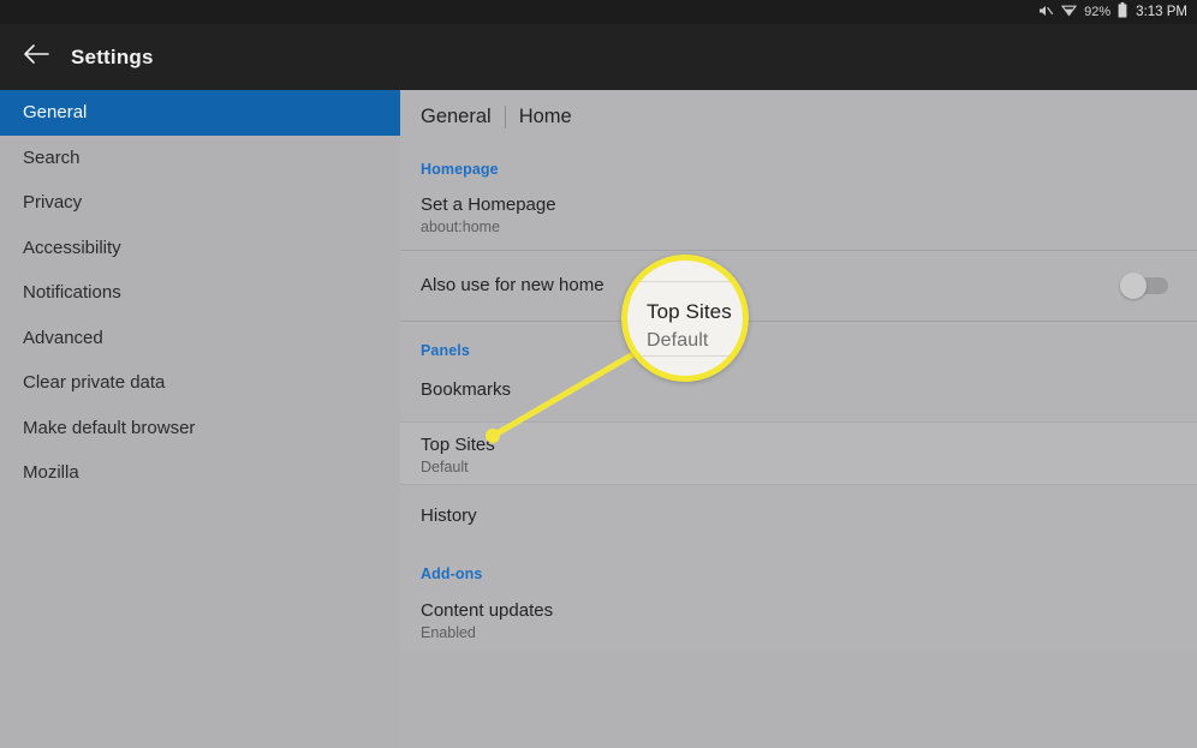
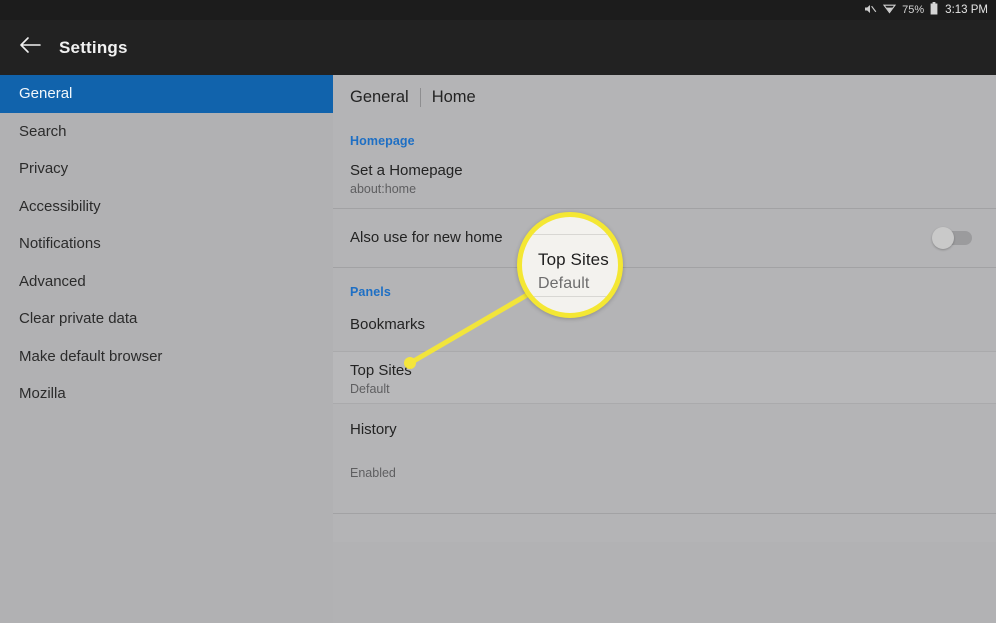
- 92%
+ 75%
  3:13 PM
  Settings
  General
  Search
  Privacy
  Accessibility
  Notifications
  Advanced
  Clear private data
  Make default browser
  Mozilla
  General
  Home
  Homepage
  Set a Homepage
  about:home
  Also use for new home
  Panels
  Bookmarks
  Top Sites
  Default
  History
- Add-ons
- Content updates
  Enabled
  Top Sites
  Default
